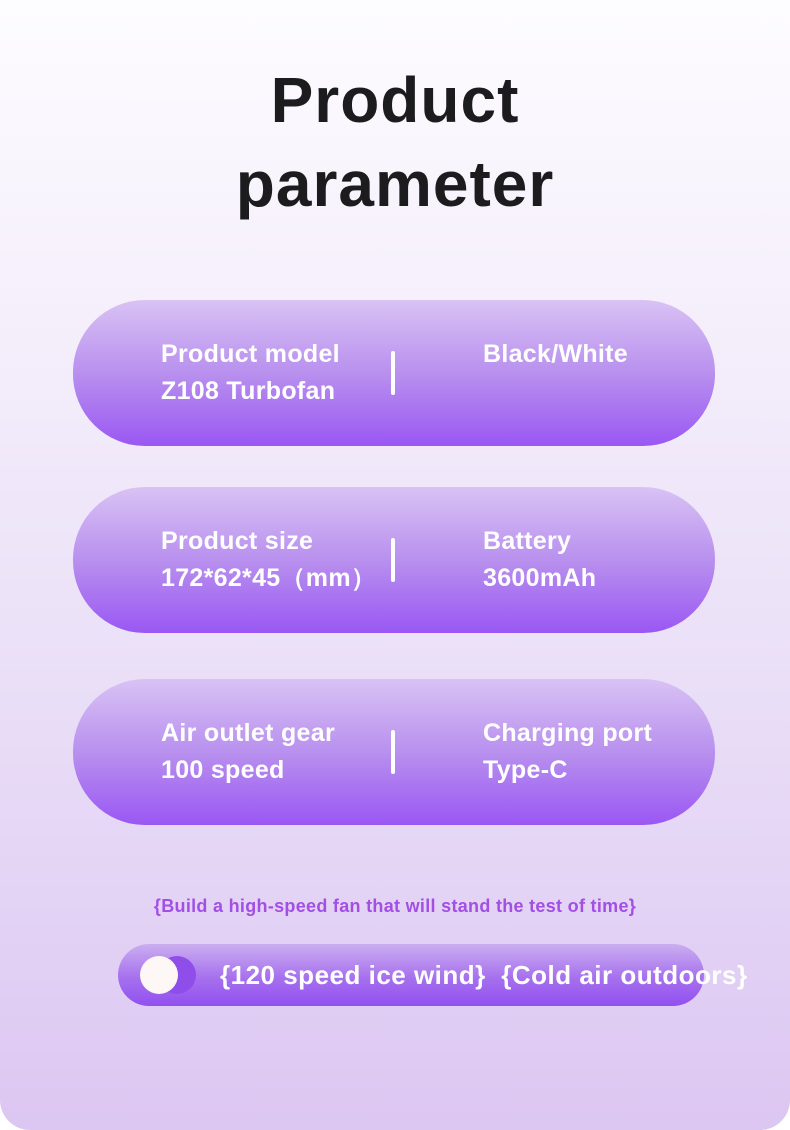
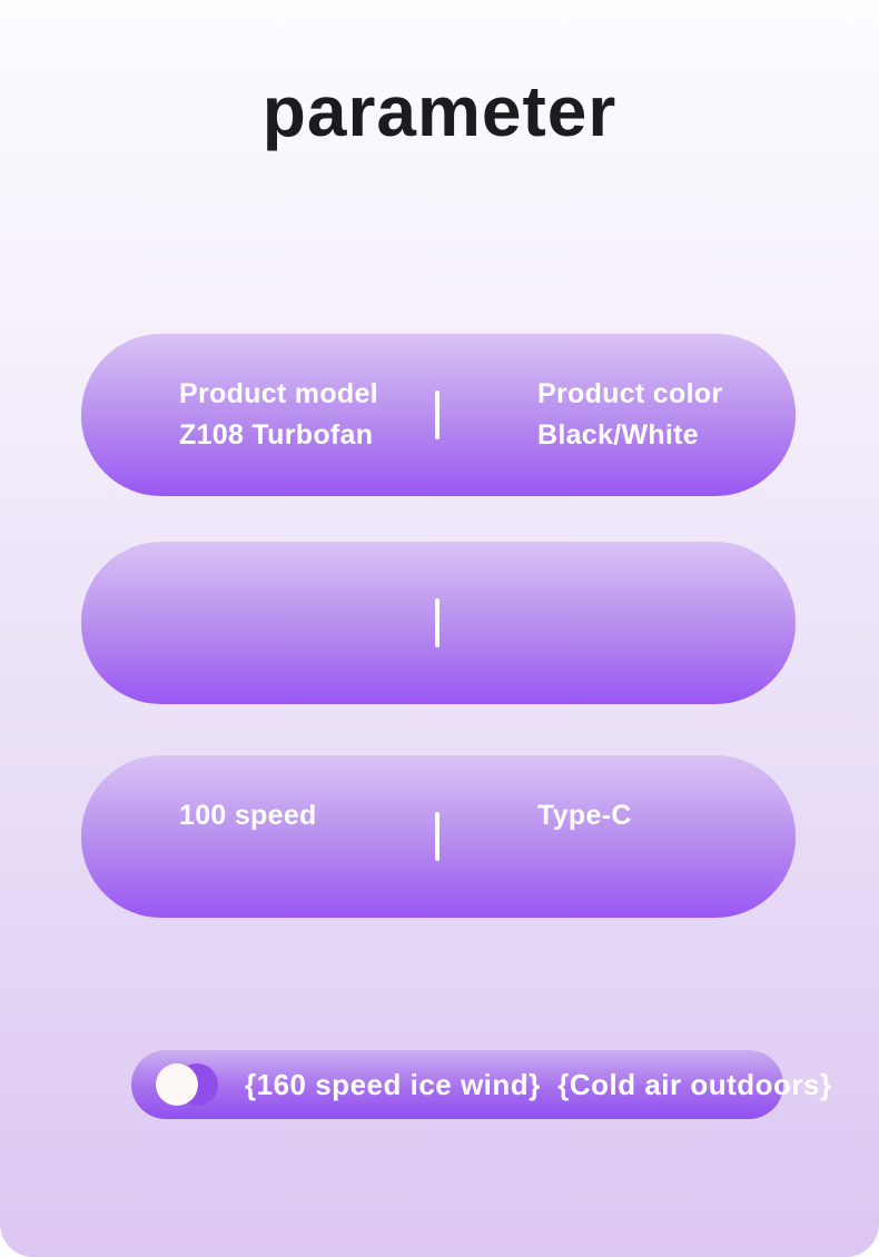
- Product
  parameter
  Product model
  Z108 Turbofan
+ Product color
  Black/White
- Product size
- 172*62*45（mm）
- Battery
- 3600mAh
- Air outlet gear
  100 speed
- Charging port
  Type-C
- {Build a high-speed fan that will stand the test of time}
- {120 speed ice wind} {Cold air outdoors}
+ {160 speed ice wind} {Cold air outdoors}
